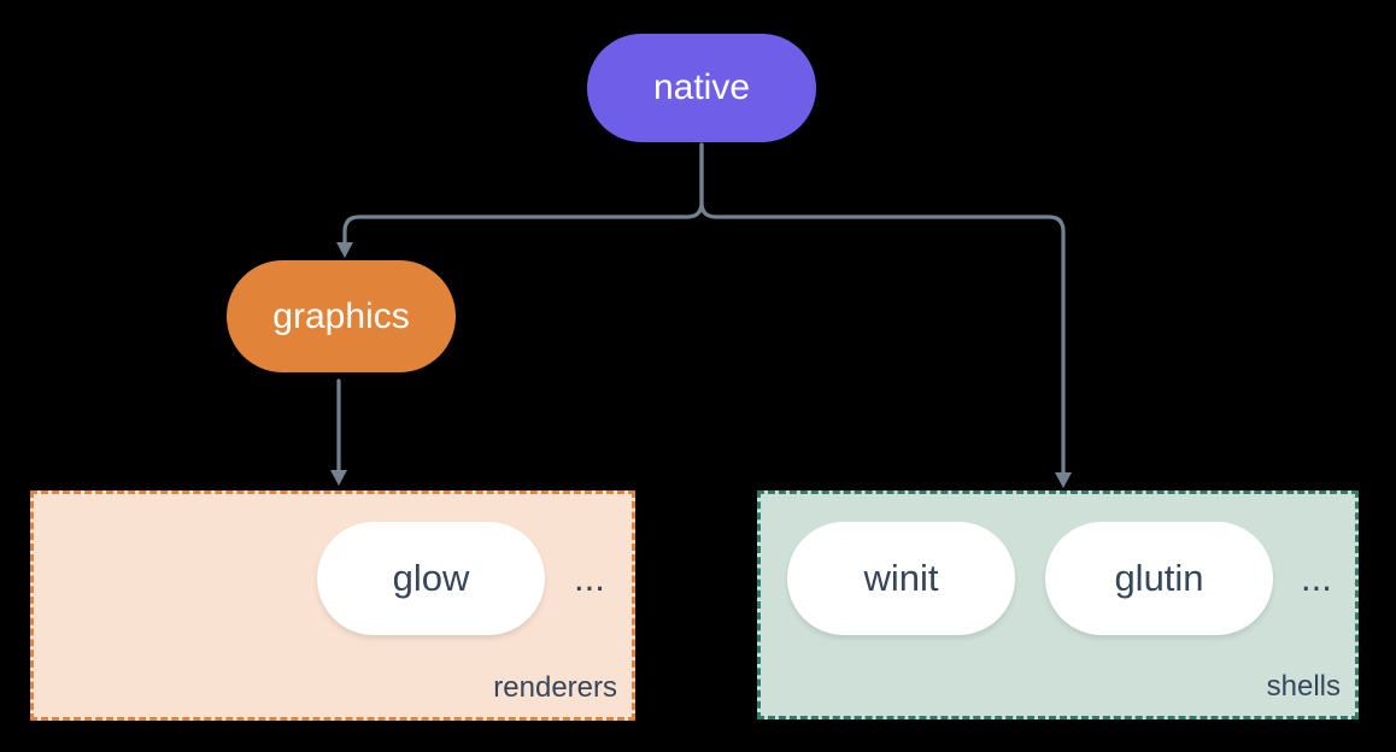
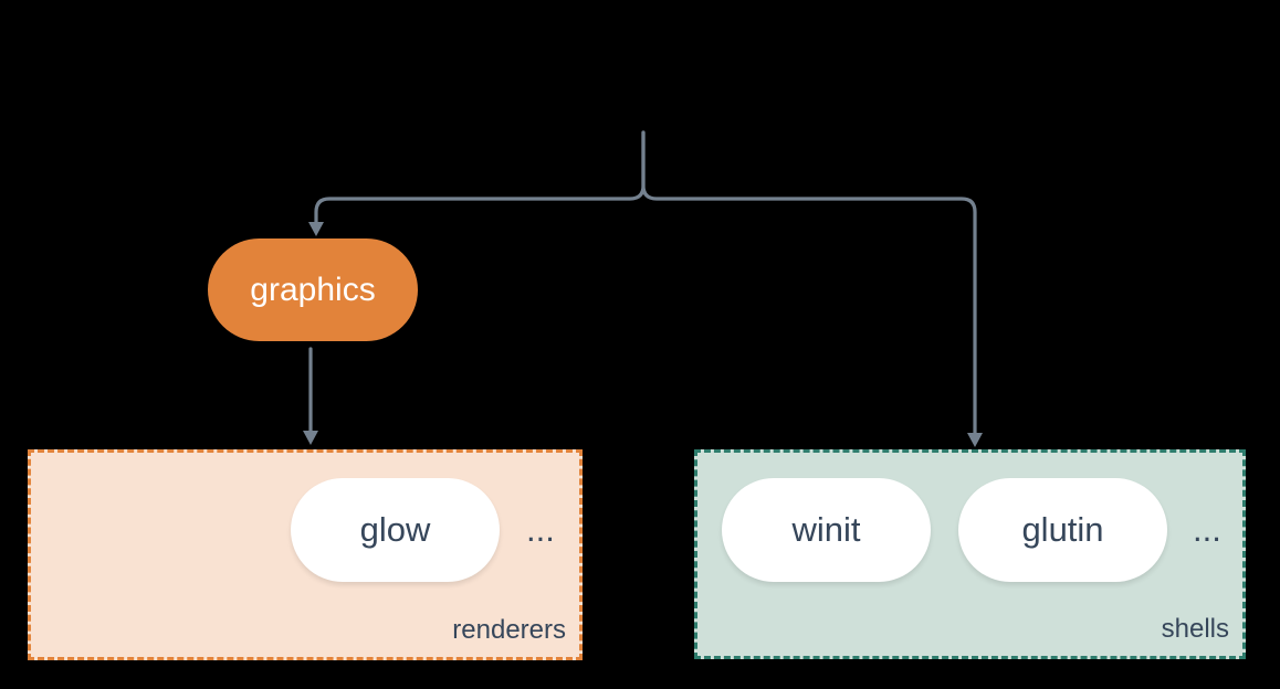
- native
  graphics
  glow
  ...
  renderers
  winit
  glutin
  ...
  shells
